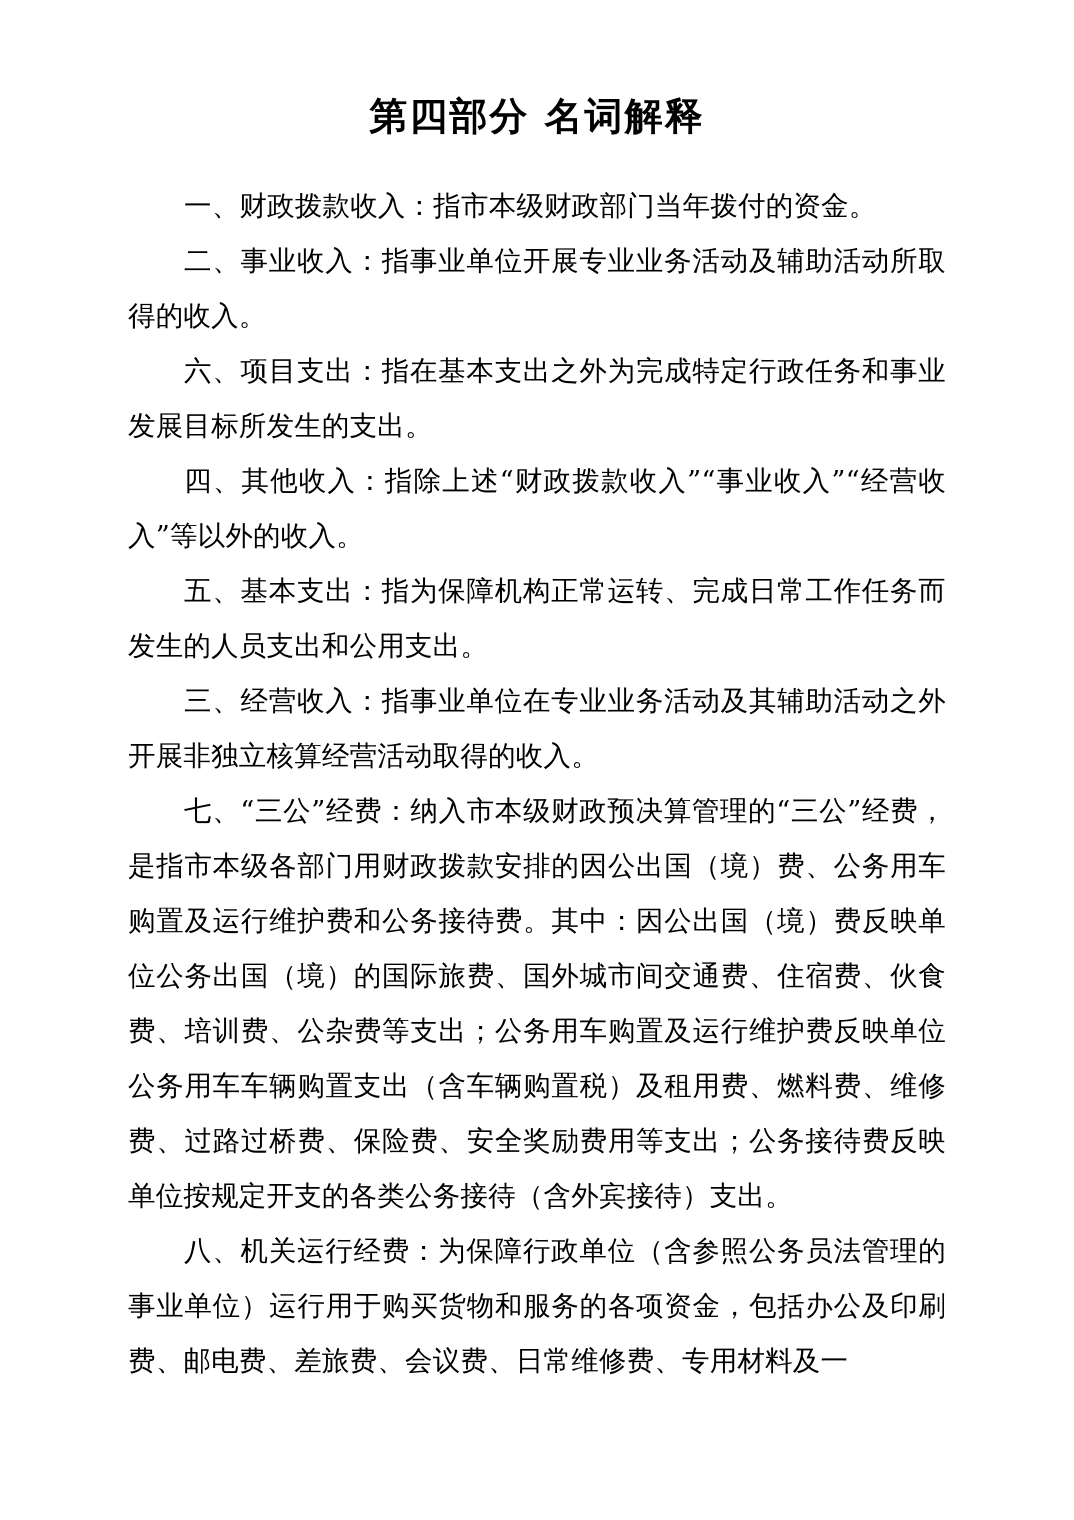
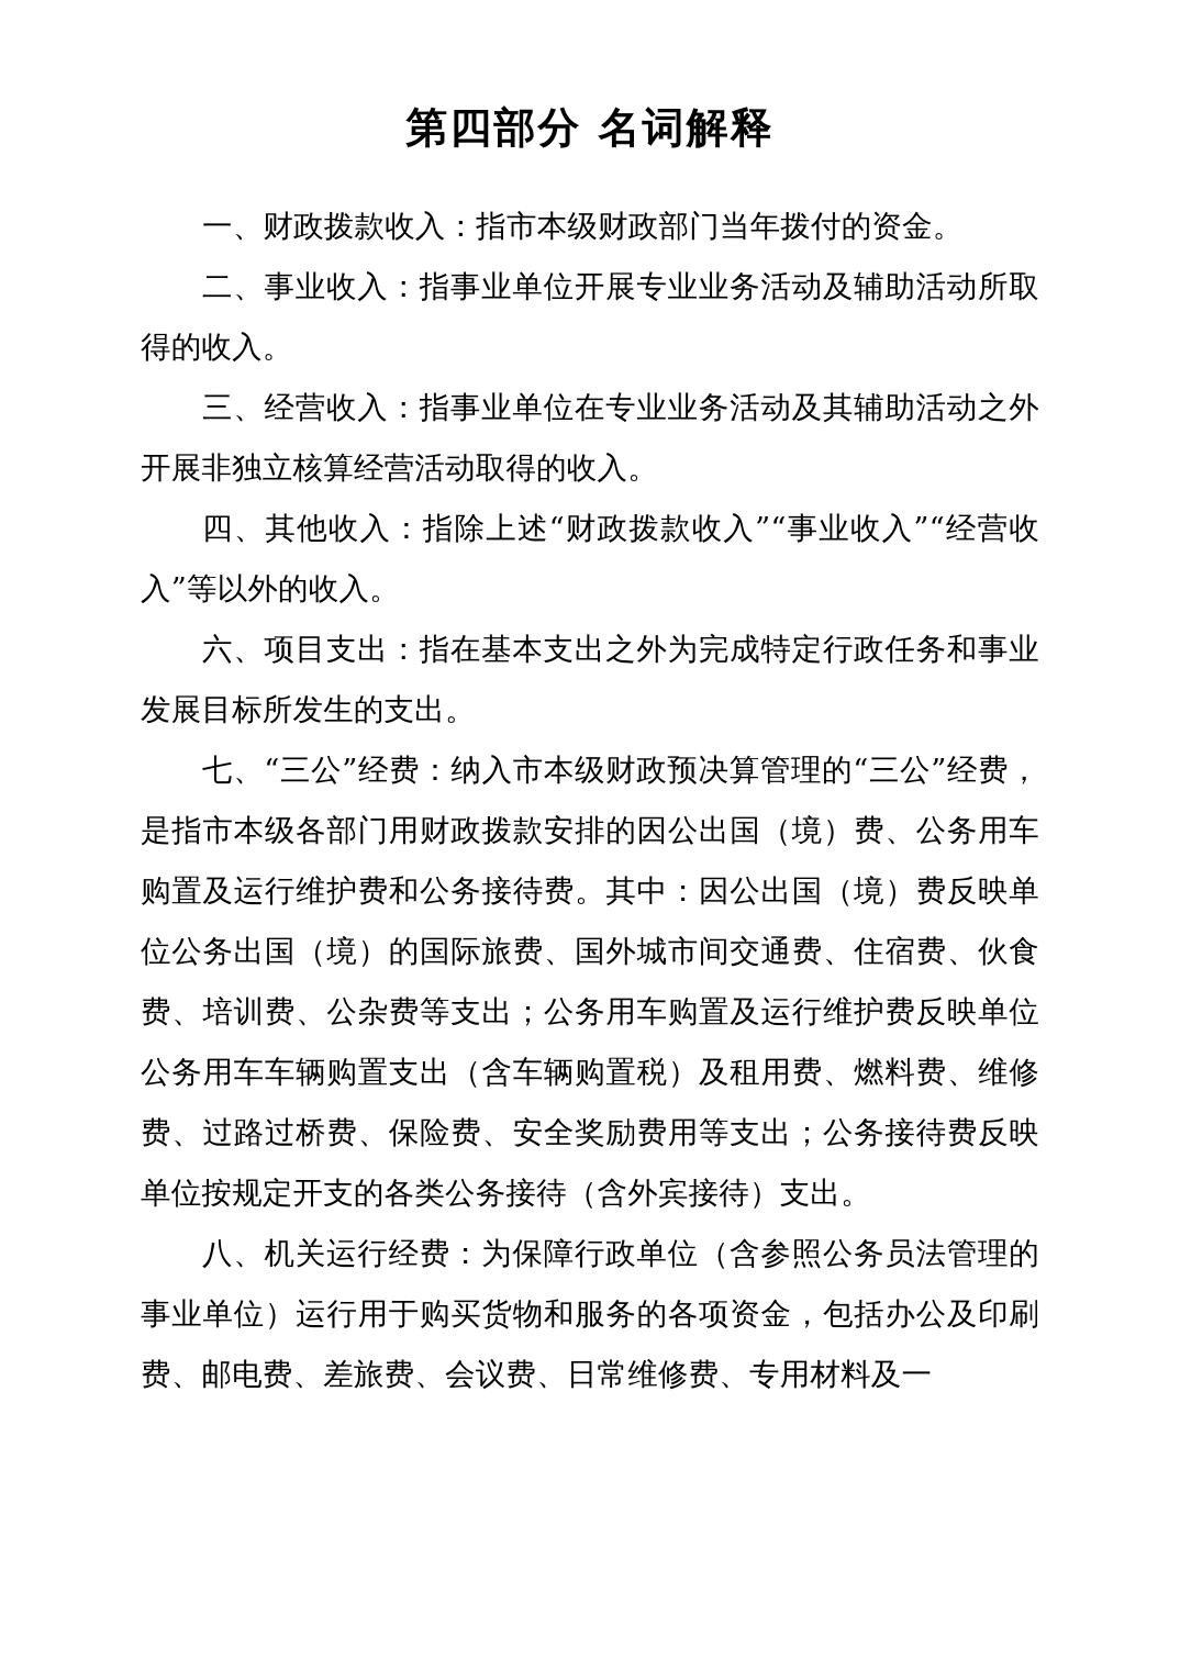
  第四部分 名词解释
  一、财政拨款收入：指市本级财政部门当年拨付的资金。
  二、事业收入：指事业单位开展专业业务活动及辅助活动所取得的收入。
- 六、项目支出：指在基本支出之外为完成特定行政任务和事业发展目标所发生的支出。
+ 三、经营收入：指事业单位在专业业务活动及其辅助活动之外开展非独立核算经营活动取得的收入。
  四、其他收入：指除上述“财政拨款收入”“事业收入”“经营收入”等以外的收入。
- 五、基本支出：指为保障机构正常运转、完成日常工作任务而发生的人员支出和公用支出。
- 三、经营收入：指事业单位在专业业务活动及其辅助活动之外开展非独立核算经营活动取得的收入。
+ 六、项目支出：指在基本支出之外为完成特定行政任务和事业发展目标所发生的支出。
  七、“三公”经费：纳入市本级财政预决算管理的“三公”经费，是指市本级各部门用财政拨款安排的因公出国（境）费、公务用车购置及运行维护费和公务接待费。其中：因公出国（境）费反映单位公务出国（境）的国际旅费、国外城市间交通费、住宿费、伙食费、培训费、公杂费等支出；公务用车购置及运行维护费反映单位公务用车车辆购置支出（含车辆购置税）及租用费、燃料费、维修费、过路过桥费、保险费、安全奖励费用等支出；公务接待费反映单位按规定开支的各类公务接待（含外宾接待）支出。
  八、机关运行经费：为保障行政单位（含参照公务员法管理的事业单位）运行用于购买货物和服务的各项资金，包括办公及印刷费、邮电费、差旅费、会议费、日常维修费、专用材料及一
